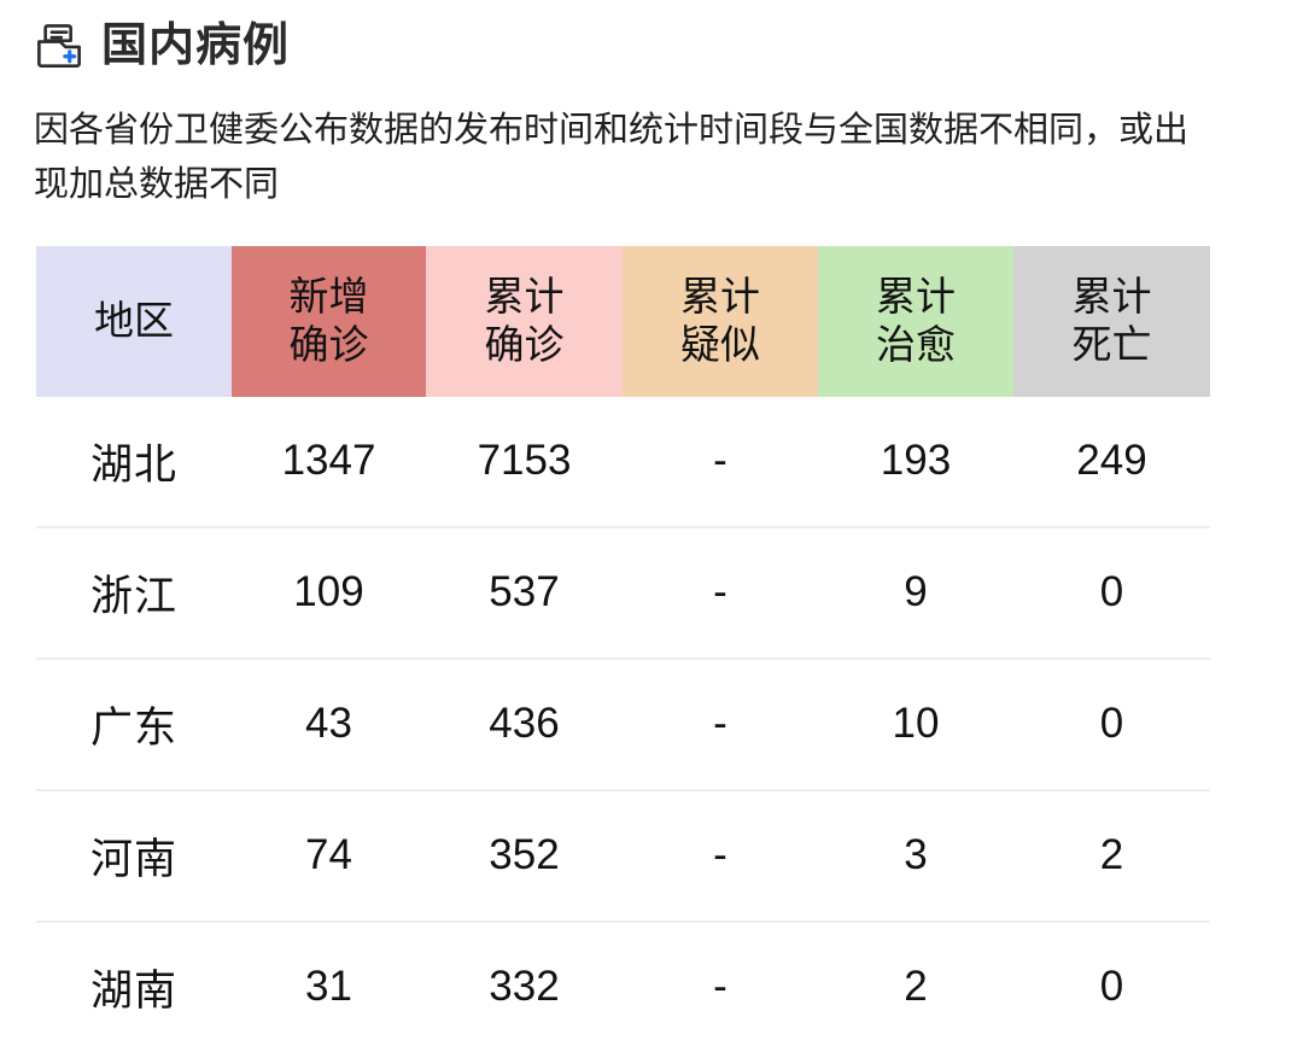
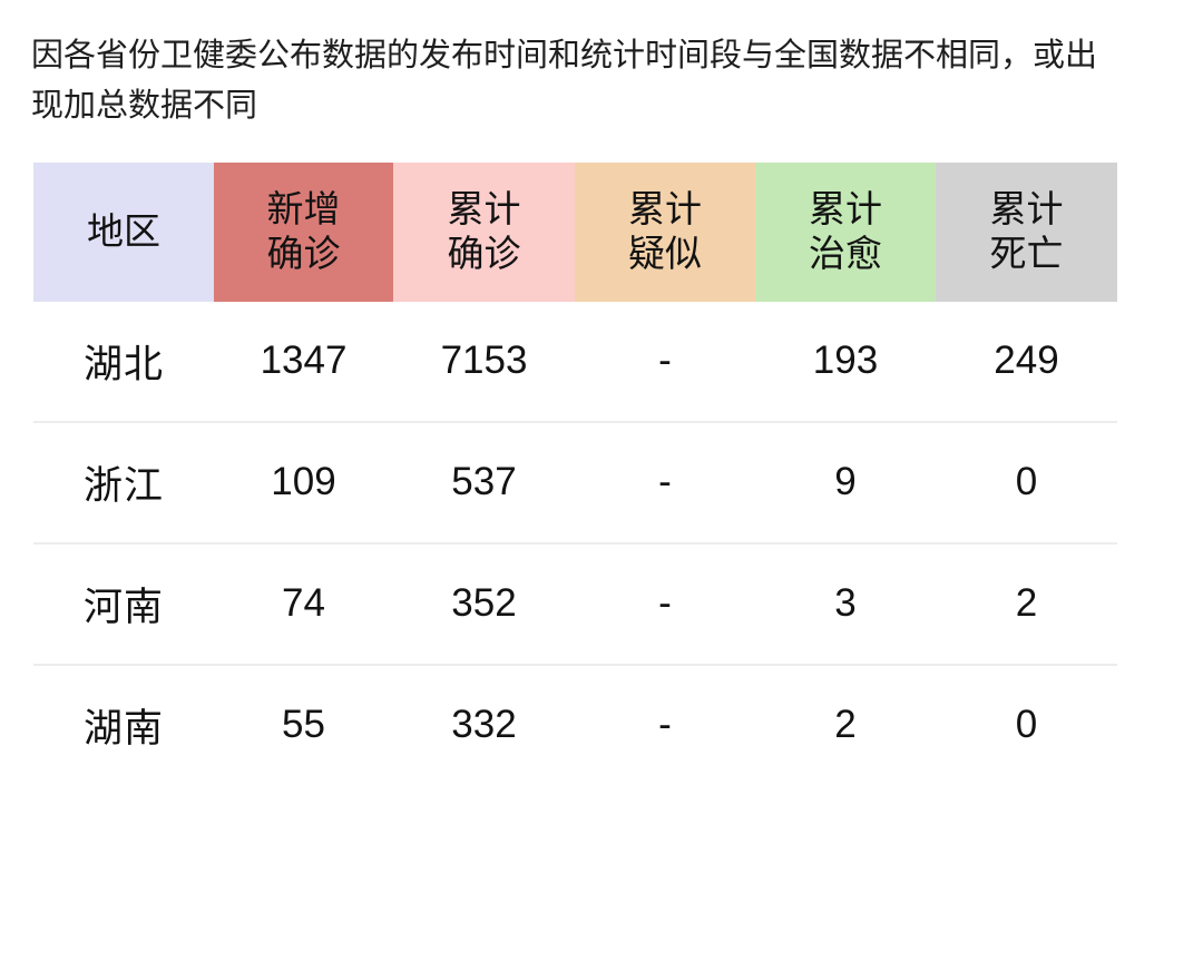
- 国内病例
  因各省份卫健委公布数据的发布时间和统计时间段与全国数据不相同，或出现加总数据不同
  地区	新增 确诊	累计 确诊	累计 疑似	累计 治愈	累计 死亡
  湖北	1347	7153	-	193	249
  浙江	109	537	-	9	0
- 广东	43	436	-	10	0
  河南	74	352	-	3	2
- 湖南	31	332	-	2	0
+ 湖南	55	332	-	2	0
